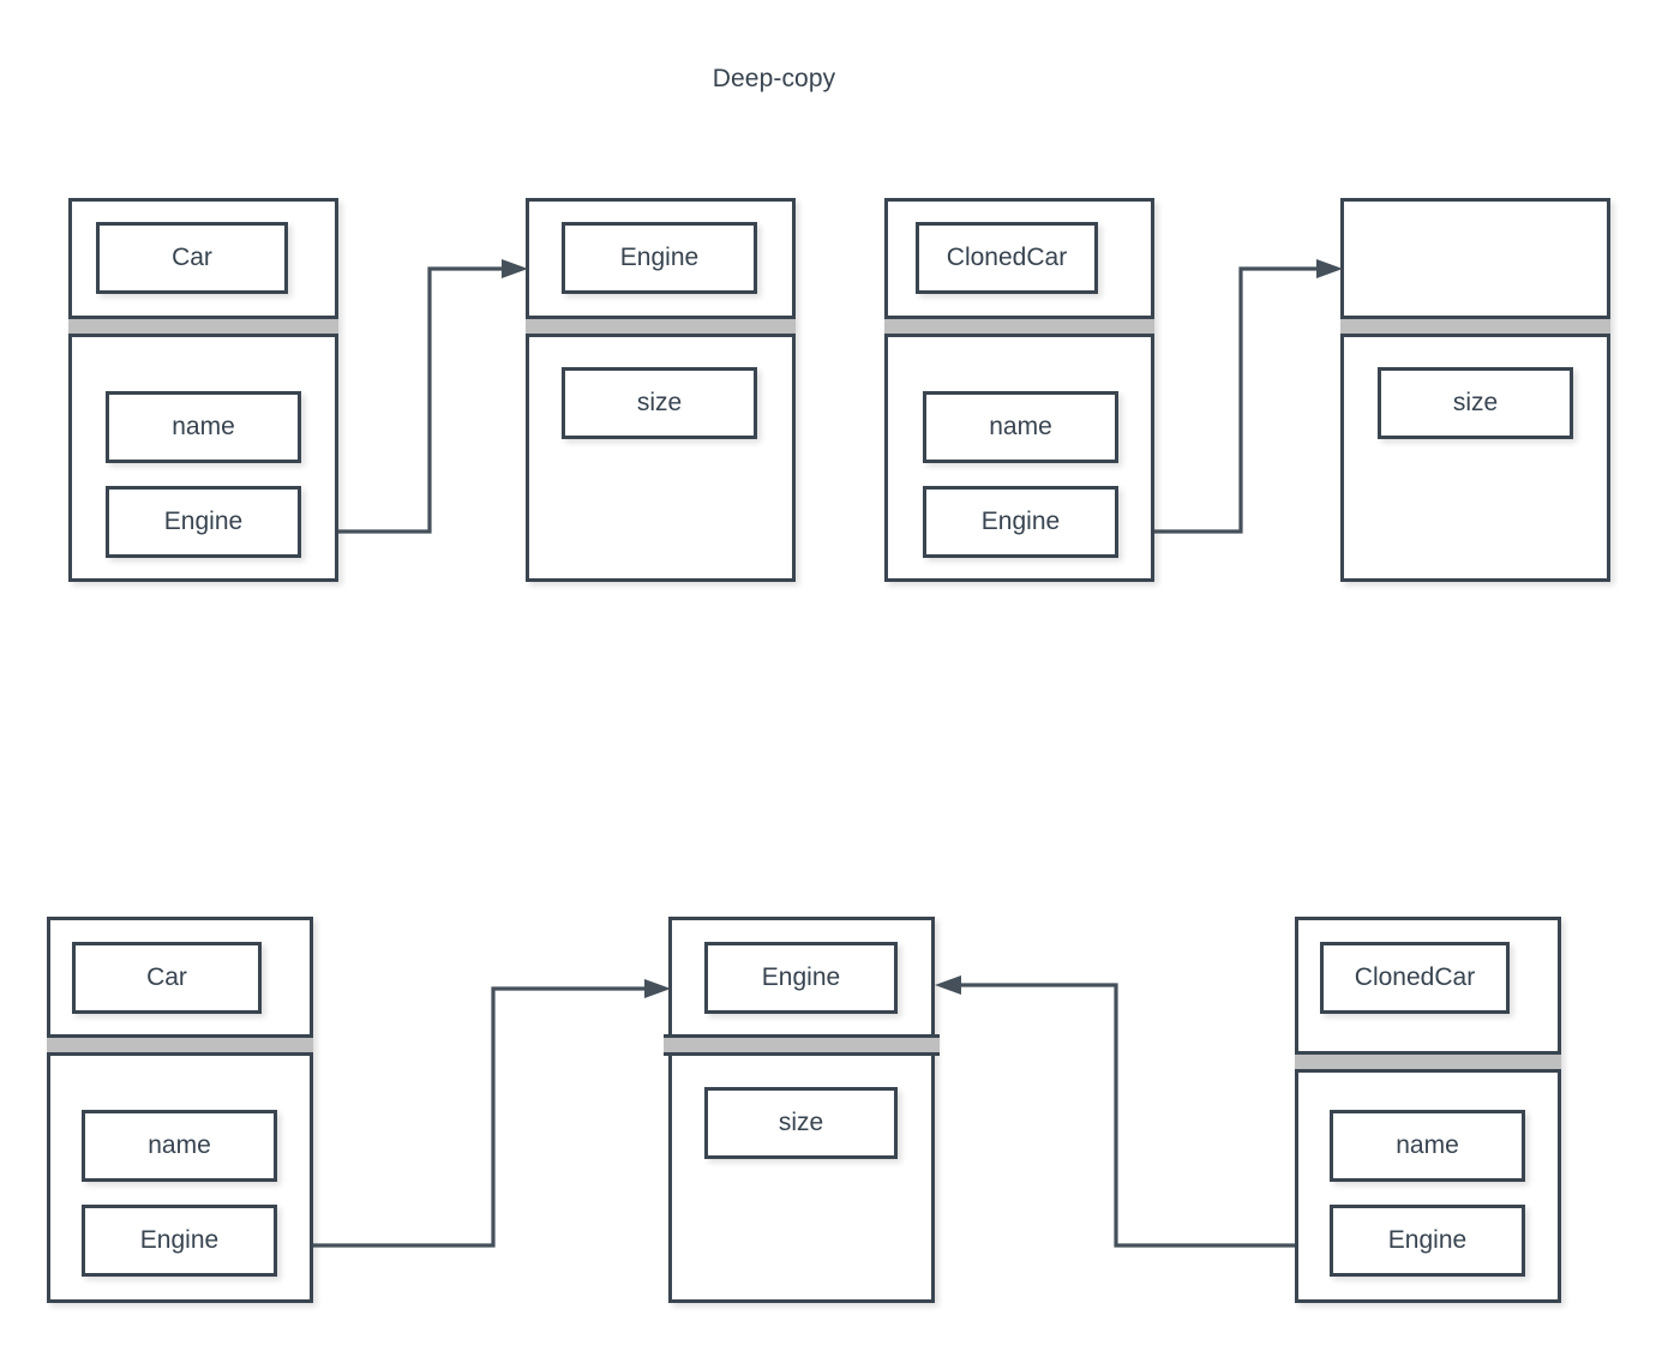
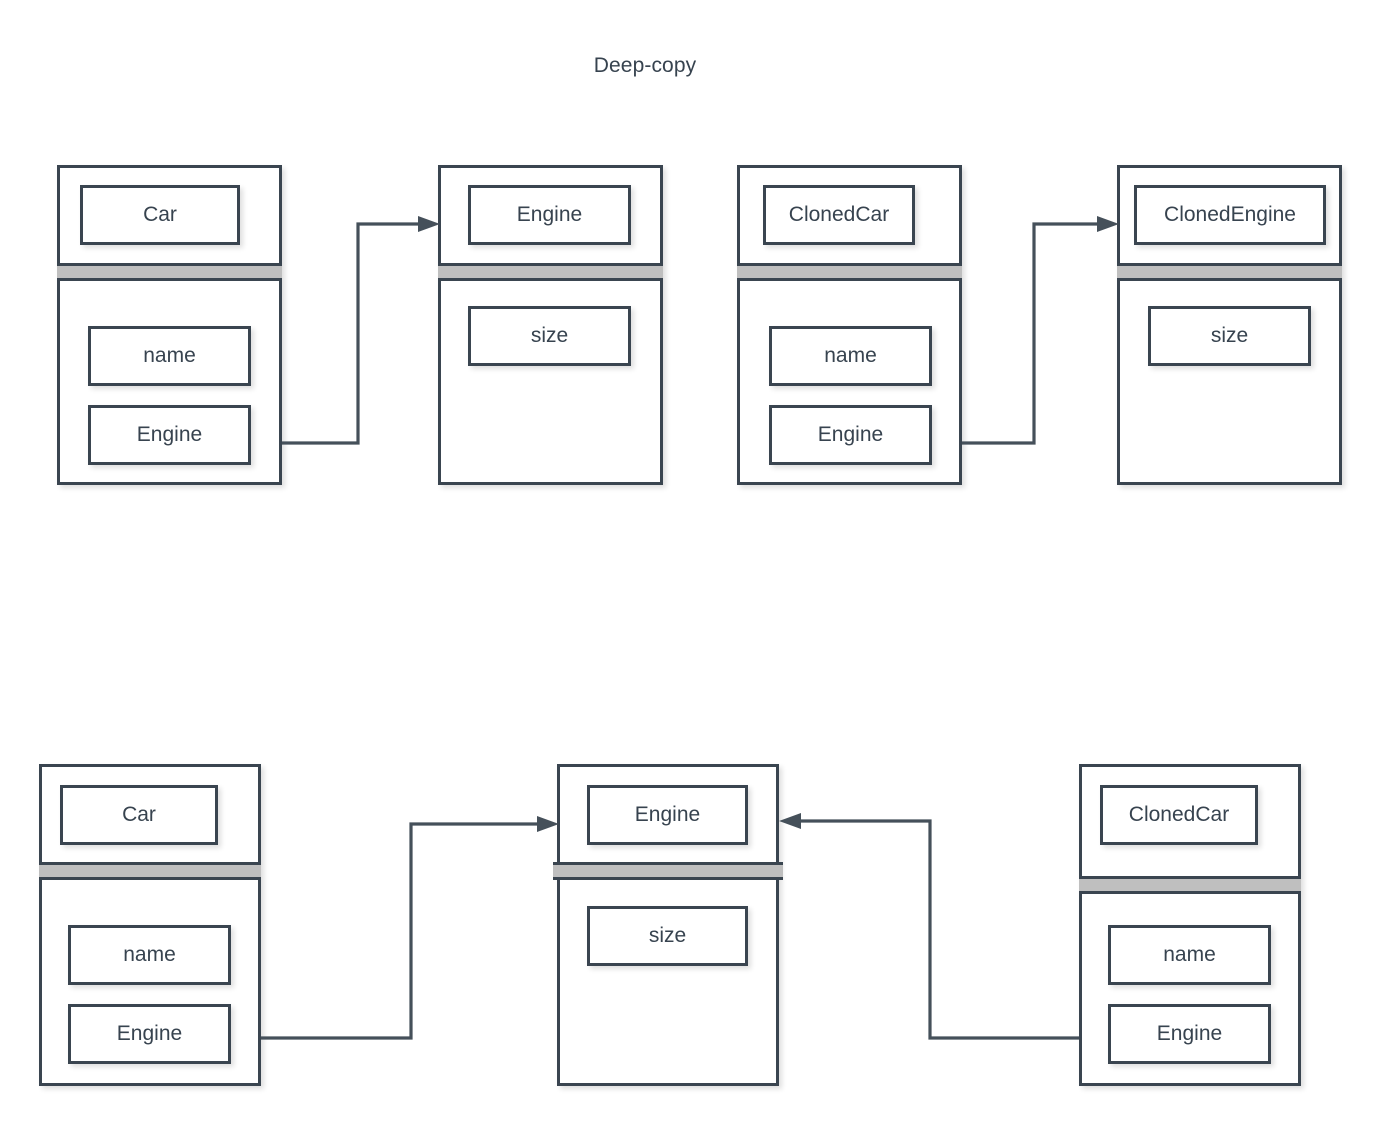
  Deep-copy
  Car
  name
  Engine
  Engine
  size
  ClonedCar
  name
  Engine
+ ClonedEngine
  size
  Car
  name
  Engine
  Engine
  size
  ClonedCar
  name
  Engine
